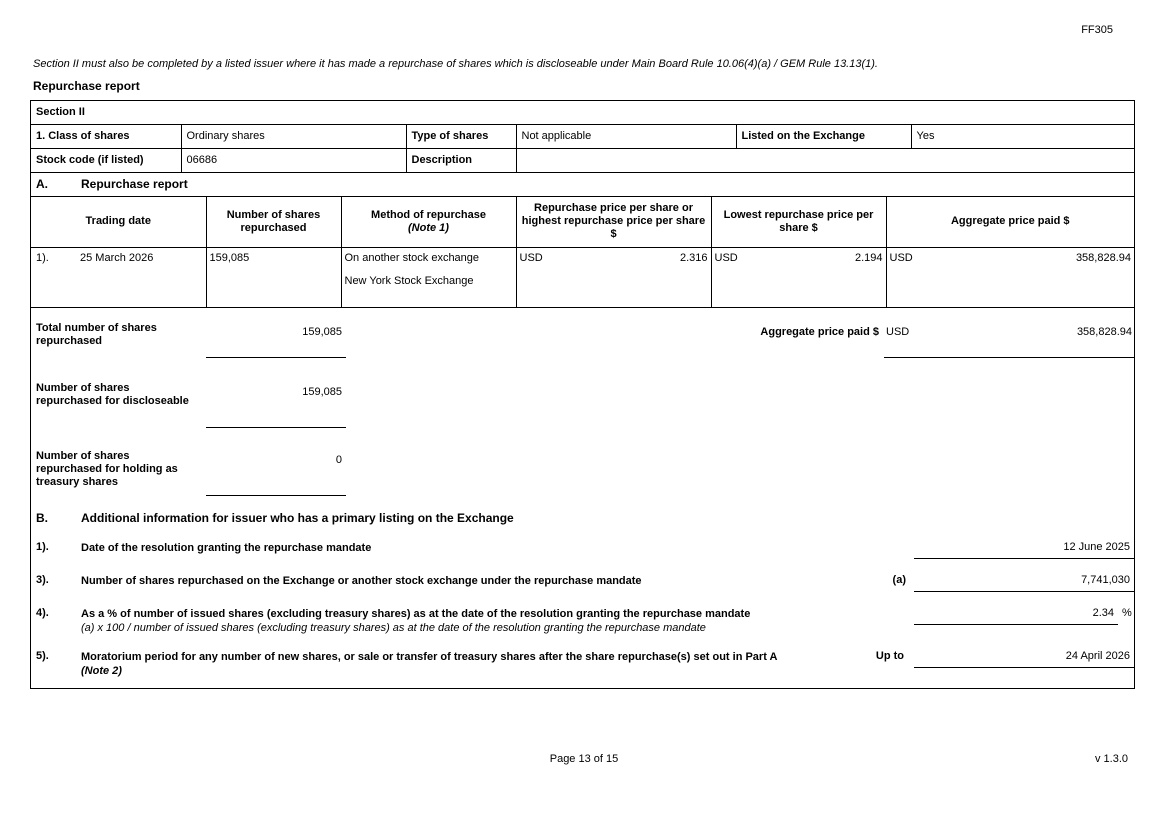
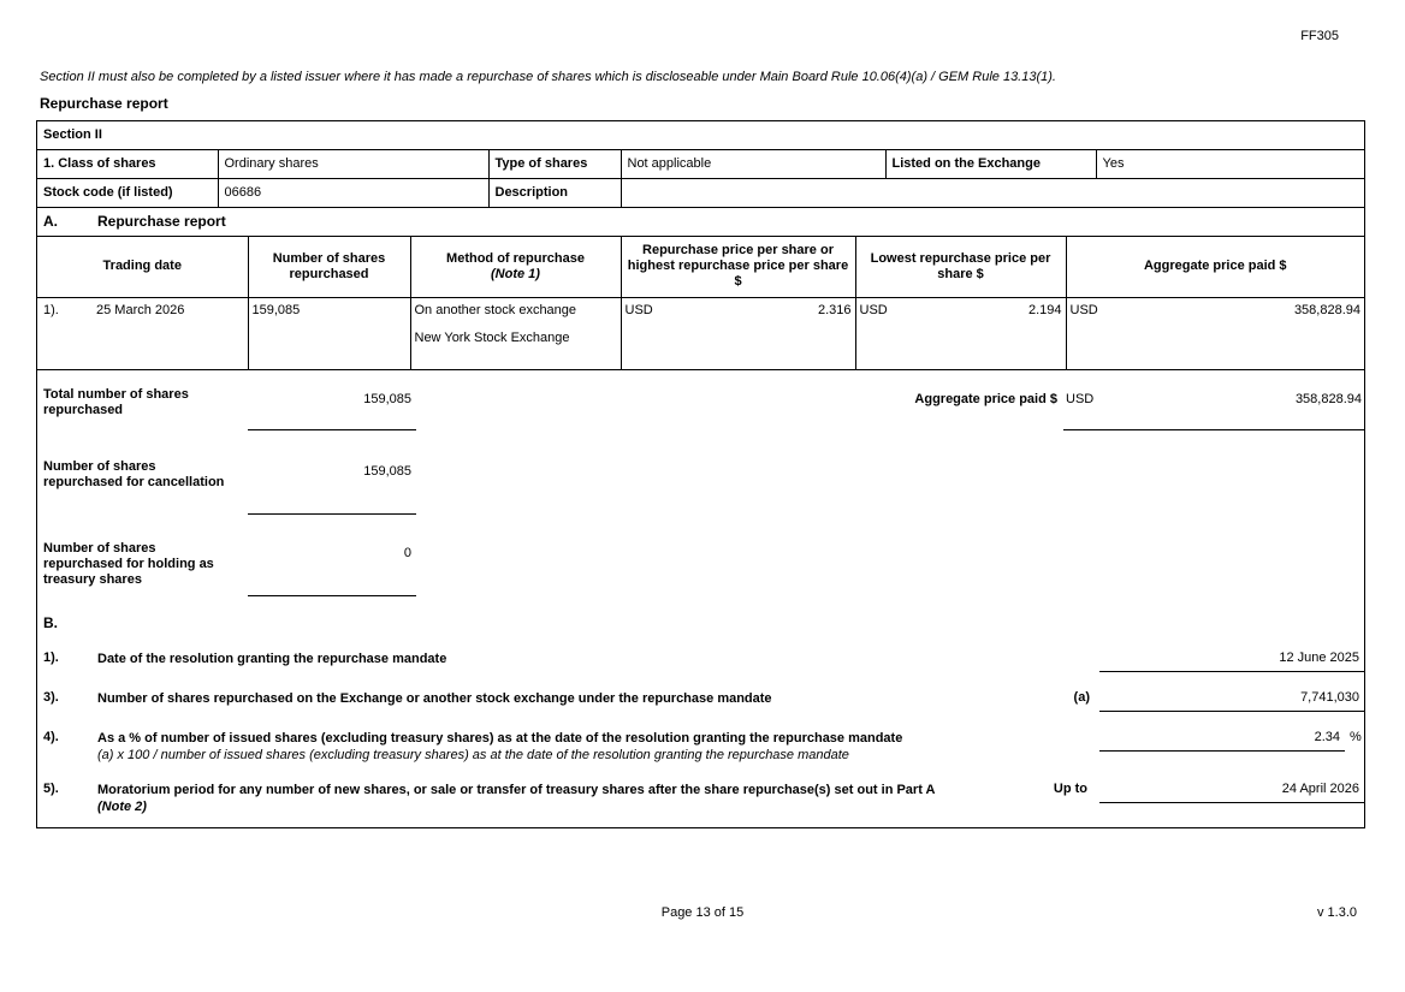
  FF305
  Section II must also be completed by a listed issuer where it has made a repurchase of shares which is discloseable under Main Board Rule 10.06(4)(a) / GEM Rule 13.13(1).
  Repurchase report
  Section II
  1. Class of shares	Ordinary shares	Type of shares	Not applicable	Listed on the Exchange	Yes
  Stock code (if listed)	06686	Description
  A. Repurchase report
  Trading date	Number of shares repurchased	Method of repurchase (Note 1)	Repurchase price per share or highest repurchase price per share $	Lowest repurchase price per share $	Aggregate price paid $
  1). 25 March 2026	159,085	On another stock exchange New York Stock Exchange	USD 2.316	USD 2.194	USD 358,828.94
  Total number of shares repurchased
  159,085
  Aggregate price paid $
  USD
  358,828.94
- Number of shares repurchased for discloseable
+ Number of shares repurchased for cancellation
  159,085
  Number of shares repurchased for holding as treasury shares
  0
  B.
- Additional information for issuer who has a primary listing on the Exchange
  1).
  Date of the resolution granting the repurchase mandate
  12 June 2025
  3).
  Number of shares repurchased on the Exchange or another stock exchange under the repurchase mandate
  (a)
  7,741,030
  4).
  As a % of number of issued shares (excluding treasury shares) as at the date of the resolution granting the repurchase mandate
  (a) x 100 / number of issued shares (excluding treasury shares) as at the date of the resolution granting the repurchase mandate
  2.34
  %
  5).
  Moratorium period for any number of new shares, or sale or transfer of treasury shares after the share repurchase(s) set out in Part A
  (Note 2)
  Up to
  24 April 2026
  Page 13 of 15
  v 1.3.0
